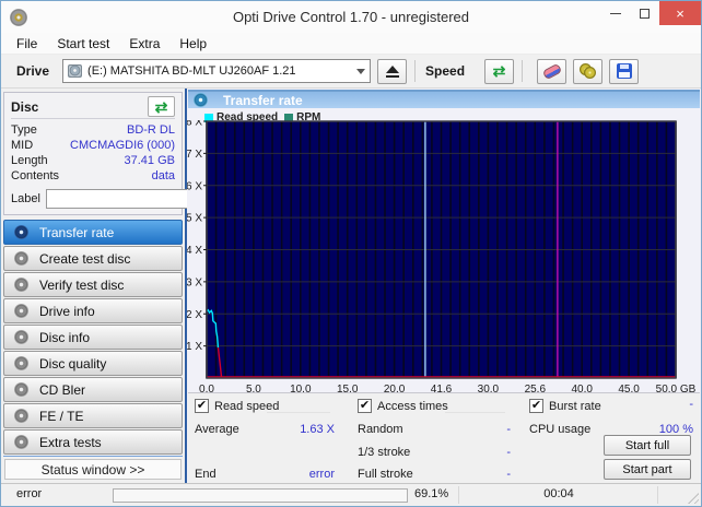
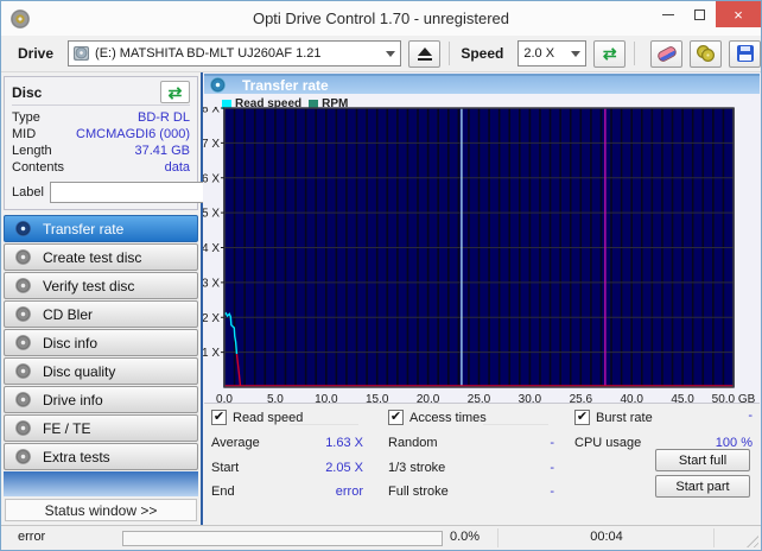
  Opti Drive Control 1.70 - unregistered
  ×
- File
- Start test
- Extra
- Help
  Drive
  (E:) MATSHITA BD-MLT UJ260AF 1.21
  Speed
+ 2.0 X
  ⇄
  Disc
  ⇄
  Type
  BD-R DL
  MID
  CMCMAGDI6 (000)
  Length
  37.41 GB
  Contents
  data
  Label
  Transfer rate
  Create test disc
  Verify test disc
- Drive info
+ CD Bler
  Disc info
  Disc quality
- CD Bler
+ Drive info
  FE / TE
  Extra tests
  Status window >>
  Transfer rate
  Read speed
  RPM
  8 X
  7 X
  6 X
  5 X
  4 X
  3 X
  2 X
  1 X
  0.0
  5.0
  10.0
  15.0
  20.0
- 41.6
+ 25.0
  30.0
  25.6
  40.0
  45.0
  50.0 GB
  ✔
  Read speed
  ✔
  Access times
  ✔
  Burst rate
  -
  Average
  1.63 X
+ Start
+ 2.05 X
  End
  error
  Random
  -
  1/3 stroke
  -
  Full stroke
  -
  CPU usage
  100 %
  Start full
  Start part
  error
- 69.1%
+ 0.0%
  00:04
